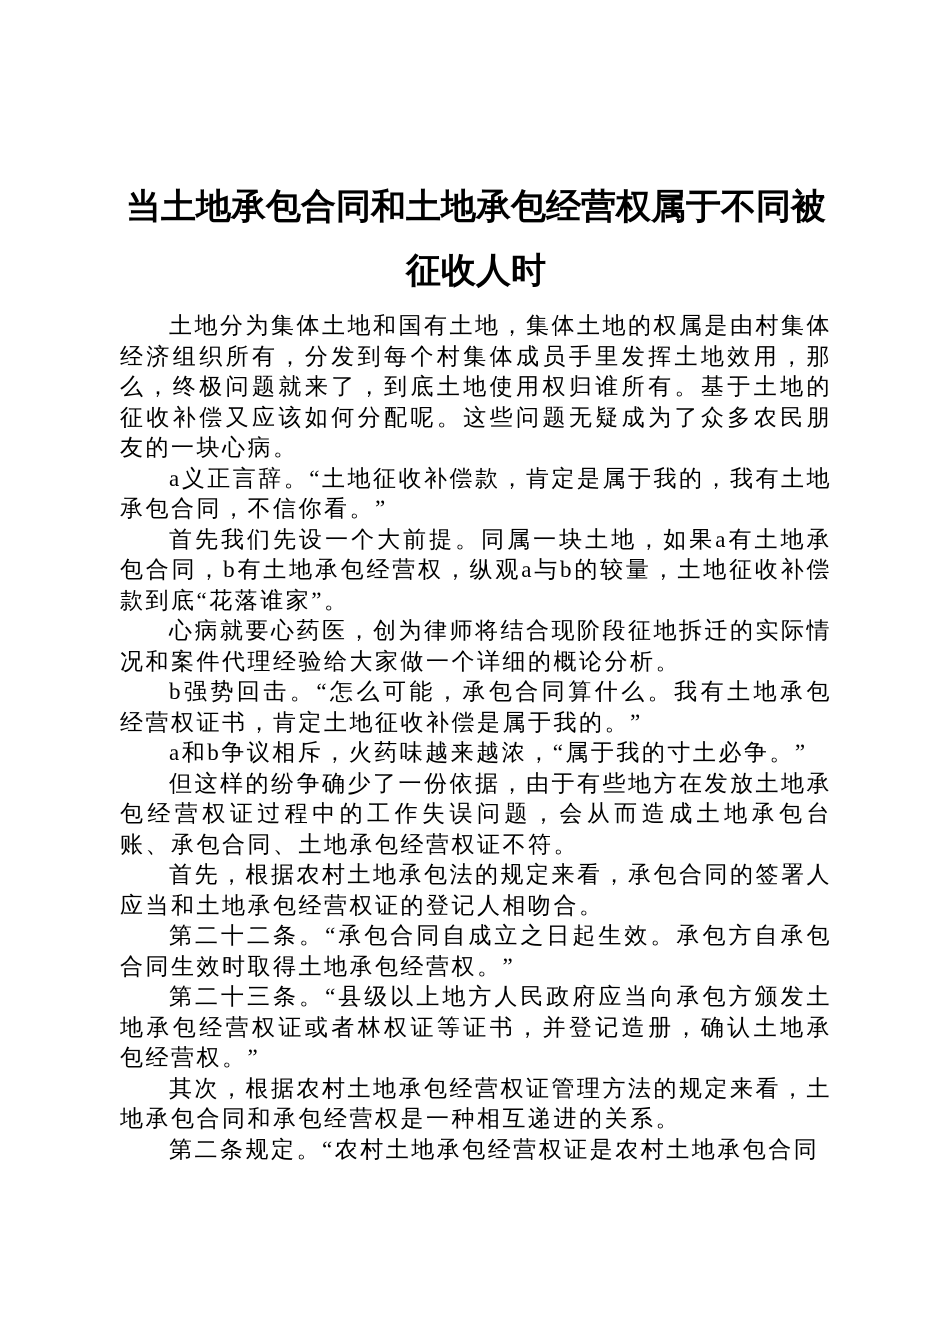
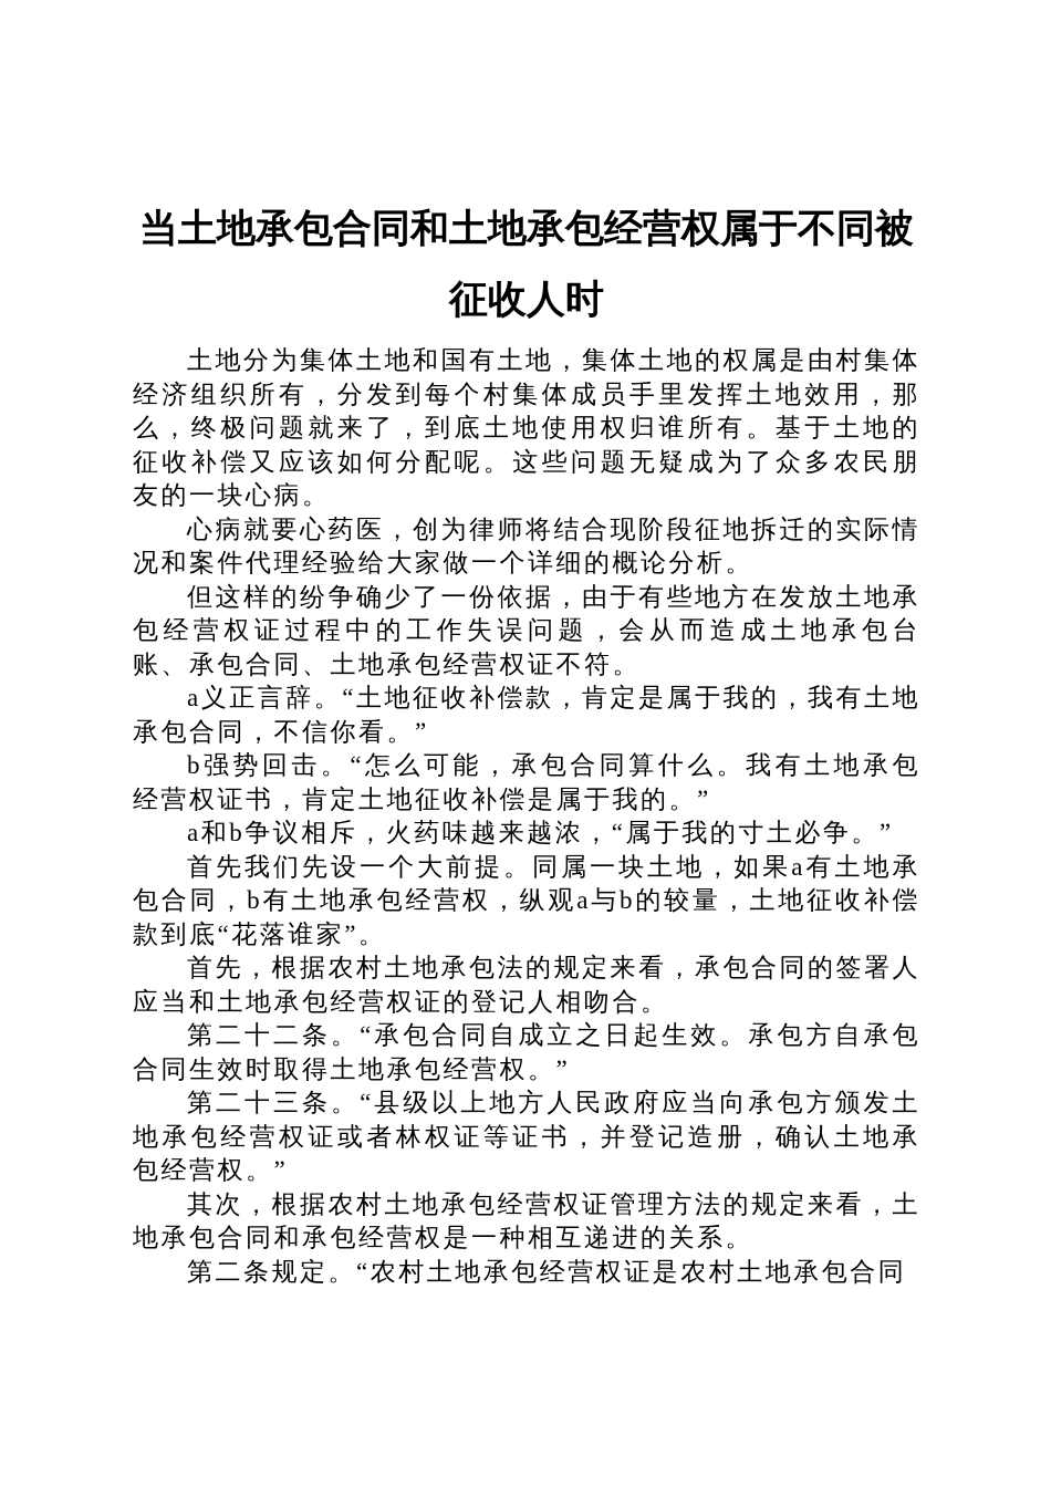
  当土地承包合同和土地承包经营权属于不同被征收人时
  土地分为集体土地和国有土地，集体土地的权属是由村集体经济组织所有，分发到每个村集体成员手里发挥土地效用，那么，终极问题就来了，到底土地使用权归谁所有。基于土地的征收补偿又应该如何分配呢。这些问题无疑成为了众多农民朋友的一块心病。
- a义正言辞。“土地征收补偿款，肯定是属于我的，我有土地承包合同，不信你看。”
+ 心病就要心药医，创为律师将结合现阶段征地拆迁的实际情况和案件代理经验给大家做一个详细的概论分析。
- 首先我们先设一个大前提。同属一块土地，如果a有土地承包合同，b有土地承包经营权，纵观a与b的较量，土地征收补偿款到底“花落谁家”。
+ 但这样的纷争确少了一份依据，由于有些地方在发放土地承包经营权证过程中的工作失误问题，会从而造成土地承包台账、承包合同、土地承包经营权证不符。
- 心病就要心药医，创为律师将结合现阶段征地拆迁的实际情况和案件代理经验给大家做一个详细的概论分析。
+ a义正言辞。“土地征收补偿款，肯定是属于我的，我有土地承包合同，不信你看。”
  b强势回击。“怎么可能，承包合同算什么。我有土地承包经营权证书，肯定土地征收补偿是属于我的。”
  a和b争议相斥，火药味越来越浓，“属于我的寸土必争。”
- 但这样的纷争确少了一份依据，由于有些地方在发放土地承包经营权证过程中的工作失误问题，会从而造成土地承包台账、承包合同、土地承包经营权证不符。
+ 首先我们先设一个大前提。同属一块土地，如果a有土地承包合同，b有土地承包经营权，纵观a与b的较量，土地征收补偿款到底“花落谁家”。
  首先，根据农村土地承包法的规定来看，承包合同的签署人应当和土地承包经营权证的登记人相吻合。
  第二十二条。“承包合同自成立之日起生效。承包方自承包合同生效时取得土地承包经营权。”
  第二十三条。“县级以上地方人民政府应当向承包方颁发土地承包经营权证或者林权证等证书，并登记造册，确认土地承包经营权。”
  其次，根据农村土地承包经营权证管理方法的规定来看，土地承包合同和承包经营权是一种相互递进的关系。
  第二条规定。“农村土地承包经营权证是农村土地承包合同
